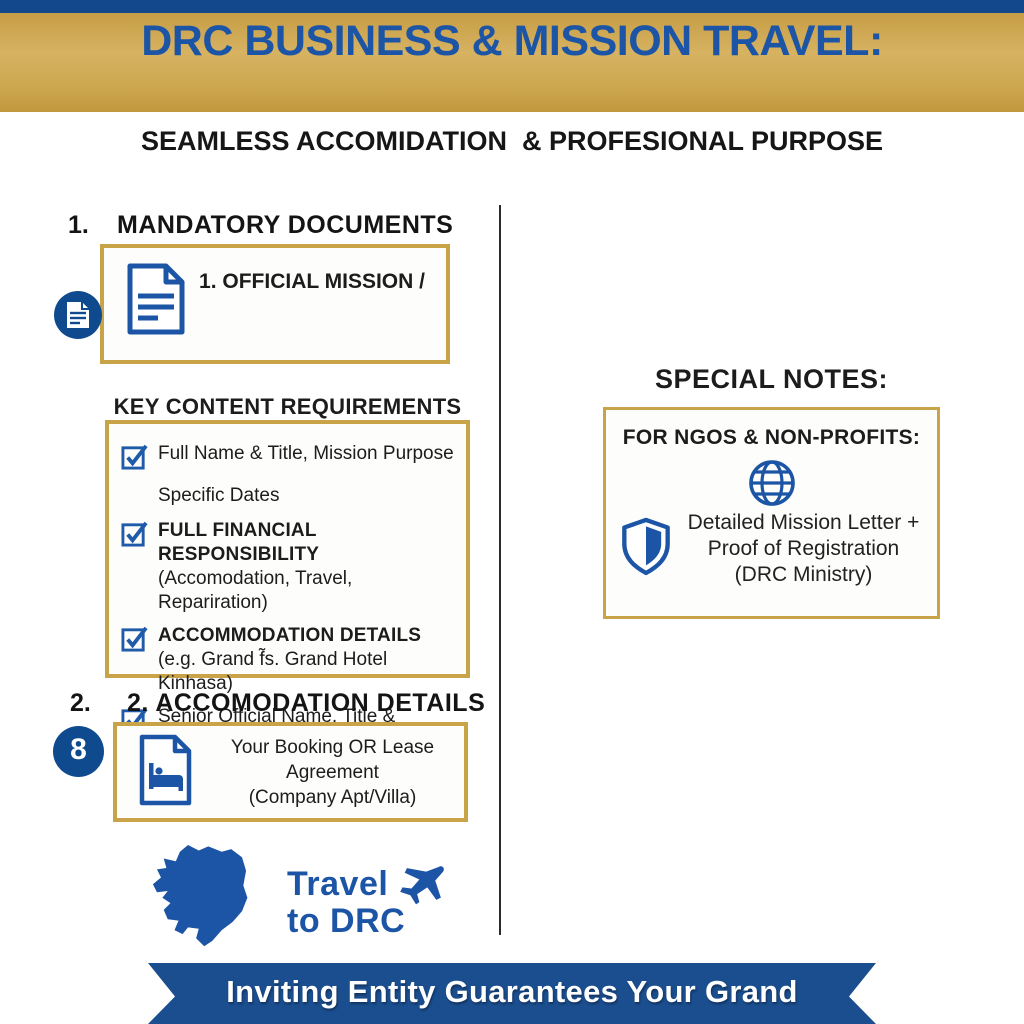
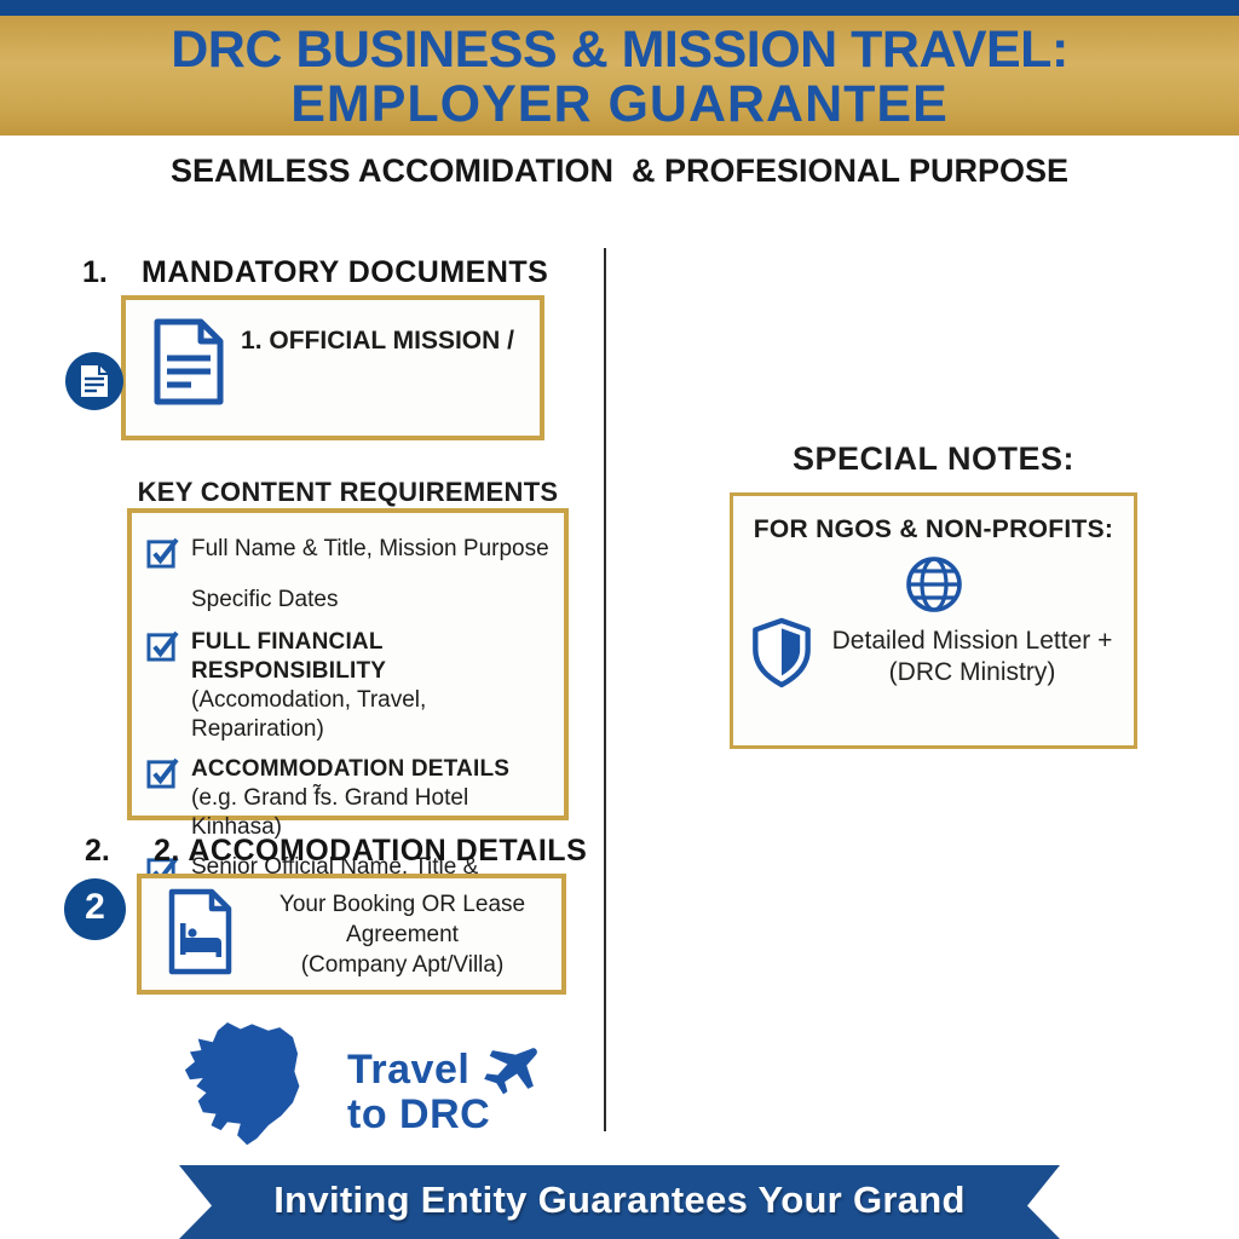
  DRC BUSINESS & MISSION TRAVEL:
+ EMPLOYER GUARANTEE
  SEAMLESS ACCOMIDATION & PROFESIONAL PURPOSE
  1.
  MANDATORY DOCUMENTS
  1. OFFICIAL MISSION /
  KEY CONTENT REQUIREMENTS
  Full Name & Title, Mission Purpose
  Specific Dates
  FULL FINANCIAL RESPONSIBILITY
  (Accomodation, Travel, Repariration)
  ACCOMMODATION DETAILS
  (e.g. Grand f̃s. Grand Hotel Kinhasa)
  Senior Official Name, Title &
  2.
  2. ACCOMODATION DETAILS
- 8
+ 2
  Your Booking OR Lease Agreement
  (Company Apt/Villa)
  Travel
  to DRC
  SPECIAL NOTES:
  FOR NGOS & NON-PROFITS:
  Detailed Mission Letter +
- Proof of Registration
  (DRC Ministry)
  Inviting Entity Guarantees Your Grand
